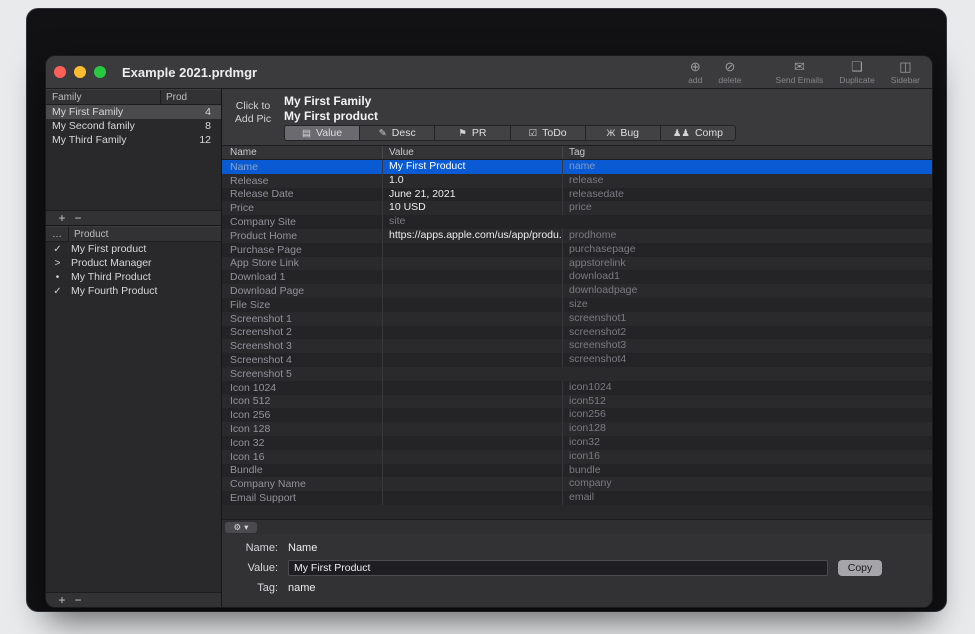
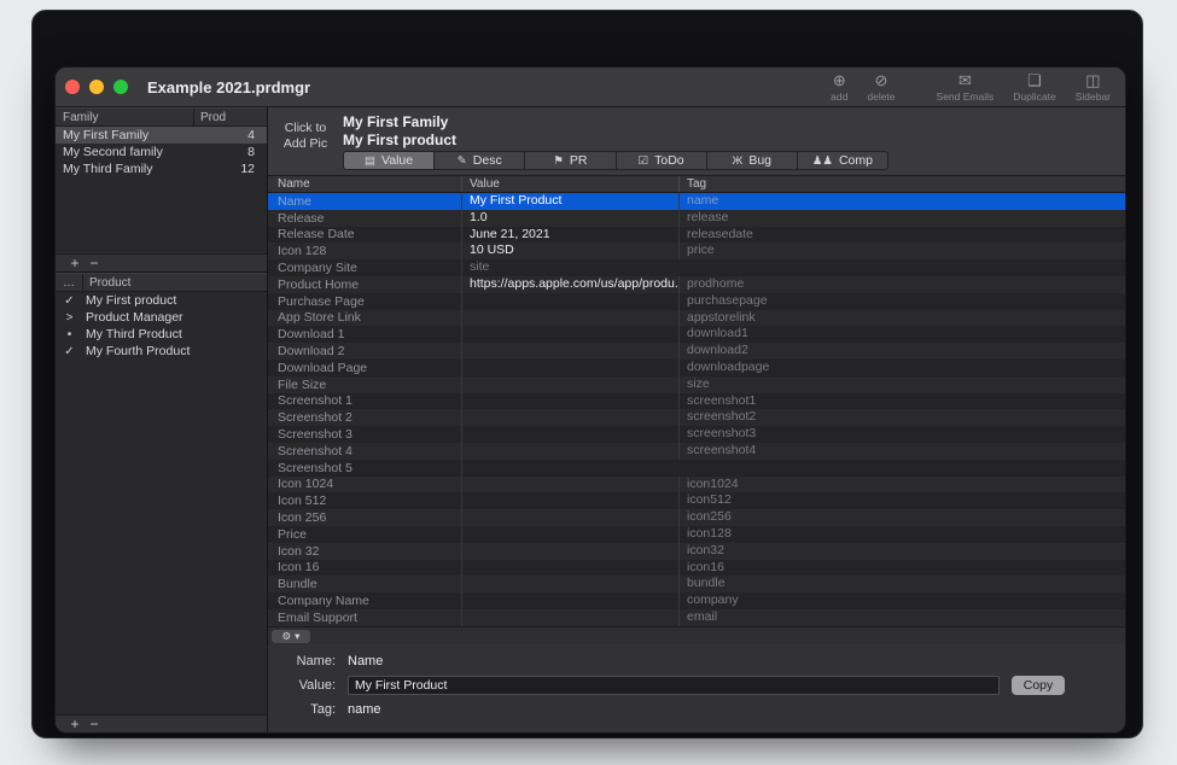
  Example 2021.prdmgr
  ⊕
  add
  ⊘
  delete
  ✉
  Send Emails
  ❏
  Duplicate
  ◫
  Sidebar
  Family
  Prod
  My First Family
  4
  My Second family
  8
  My Third Family
  12
  +
  −
  …
  Product
  ✓
  My First product
  >
  Product Manager
  •
  My Third Product
  ✓
  My Fourth Product
  +
  −
  Click to
  Add Pic
  My First Family
  My First product
  ▤
  Value
  ✎
  Desc
  ⚑
  PR
  ☑
  ToDo
  Ж
  Bug
  ♟♟
  Comp
  Name
  Value
  Tag
  Name
  My First Product
  name
  Release
  1.0
  release
  Release Date
  June 21, 2021
  releasedate
- Price
+ Icon 128
  10 USD
  price
  Company Site
  site
  Product Home
  https://apps.apple.com/us/app/produ.
  prodhome
  Purchase Page
  purchasepage
  App Store Link
  appstorelink
  Download 1
  download1
+ Download 2
+ download2
  Download Page
  downloadpage
  File Size
  size
  Screenshot 1
  screenshot1
  Screenshot 2
  screenshot2
  Screenshot 3
  screenshot3
  Screenshot 4
  screenshot4
  Screenshot 5
  Icon 1024
  icon1024
  Icon 512
  icon512
  Icon 256
  icon256
- Icon 128
+ Price
  icon128
  Icon 32
  icon32
  Icon 16
  icon16
  Bundle
  bundle
  Company Name
  company
  Email Support
  email
  ⚙
  ▾
  Name:
  Name
  Value:
  My First Product
  Copy
  Tag:
  name
